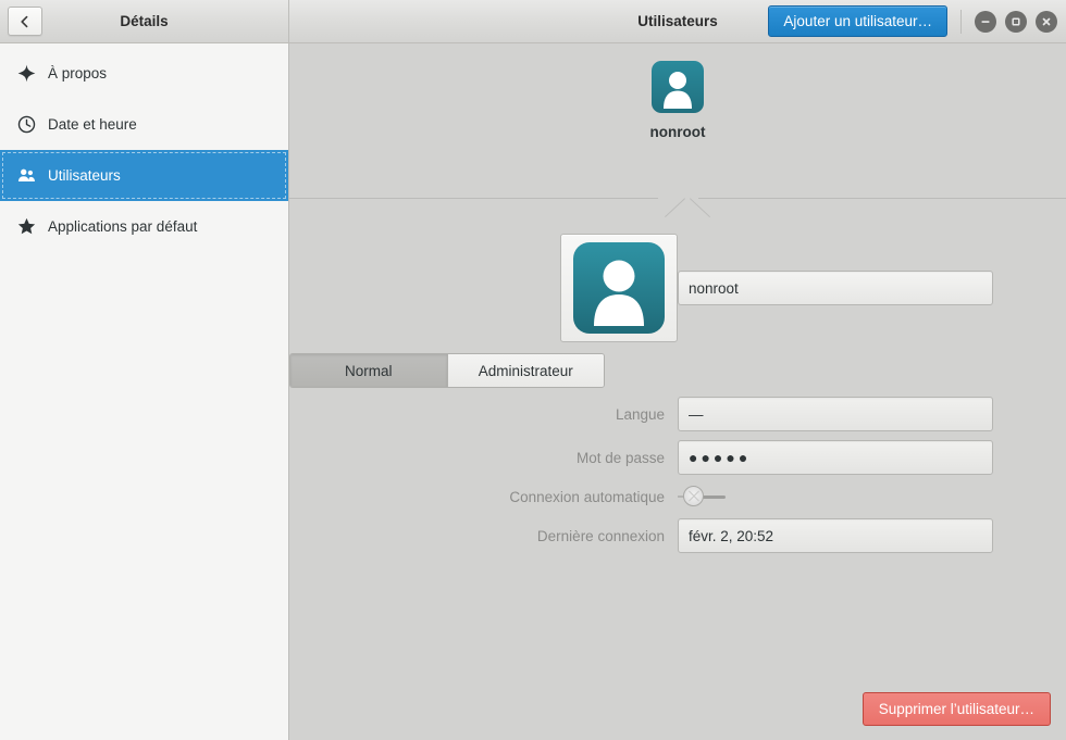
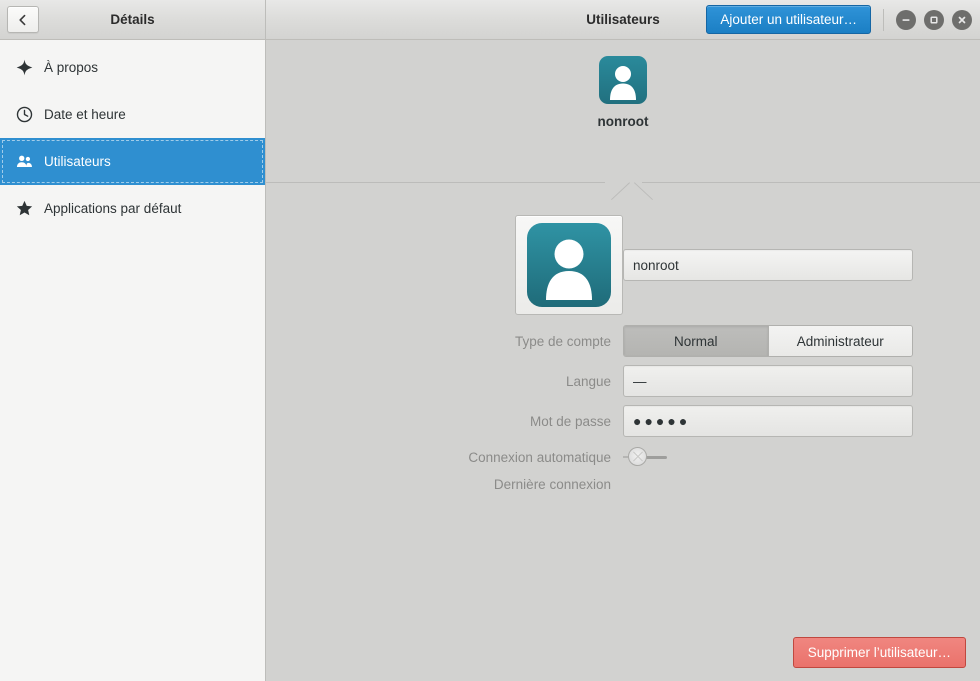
  Détails
  Utilisateurs
  Ajouter un utilisateur…
  À propos
  Date et heure
  Utilisateurs
  Applications par défaut
  nonroot
  nonroot
+ Type de compte
  Normal
  Administrateur
  Langue
  —
  Mot de passe
  ●●●●●
  Connexion automatique
  Dernière connexion
- févr. 2, 20:52
  Supprimer l’utilisateur…
